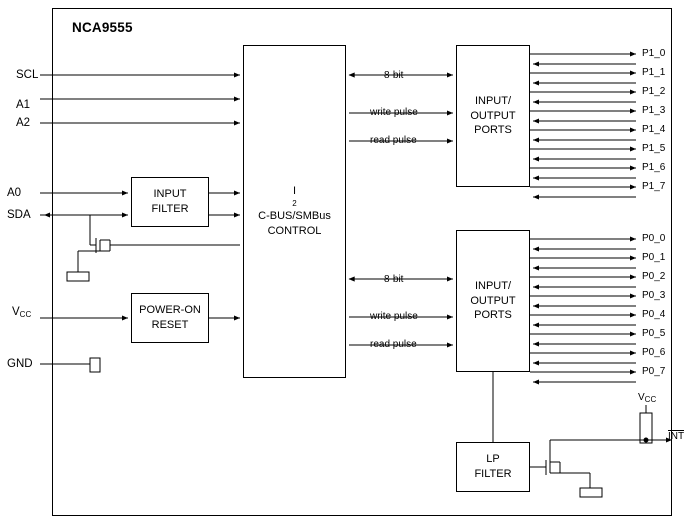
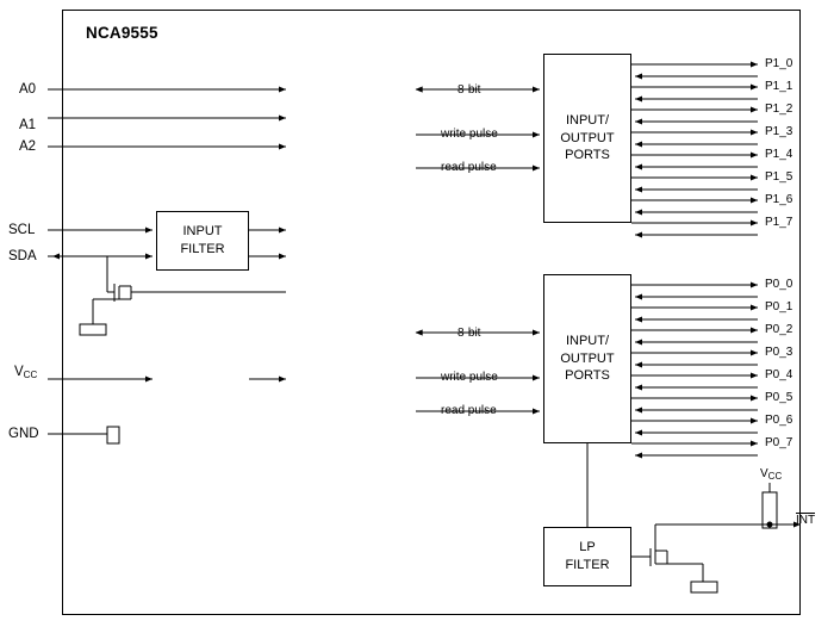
  NCA9555
- SCL
+ A0
  A1
  A2
- A0
+ SCL
  SDA
  VCC
  GND
  INPUT
  FILTER
- I
- 2
- C-BUS/SMBus
- CONTROL
- POWER-ON
- RESET
  INPUT/
  OUTPUT
  PORTS
  INPUT/
  OUTPUT
  PORTS
  LP
  FILTER
  P1_0
  P1_1
  P1_2
  P1_3
  P1_4
  P1_5
  P1_6
  P1_7
  P0_0
  P0_1
  P0_2
  P0_3
  P0_4
  P0_5
  P0_6
  P0_7
  VCC
  INT
